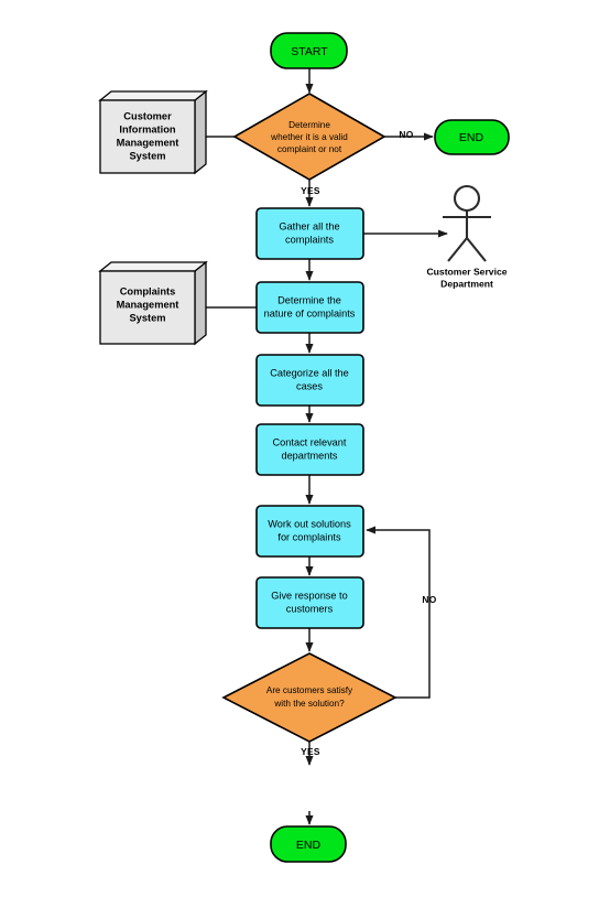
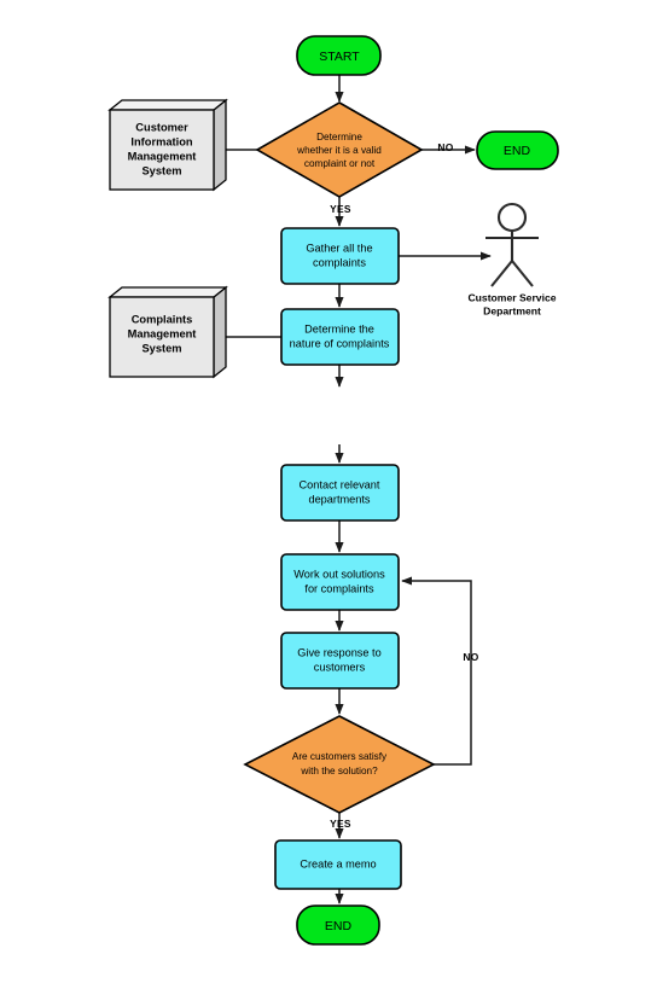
  NO
  YES
  NO
  YES
  Customer
  Information
  Management
  System
  Complaints
  Management
  System
  START
  END
  END
  Determine
  whether it is a valid
  complaint or not
  Are customers satisfy
  with the solution?
  Gather all the
  complaints
  Determine the
  nature of complaints
- Categorize all the
- cases
  Contact relevant
  departments
  Work out solutions
  for complaints
  Give response to
  customers
+ Create a memo
  Customer Service
  Department
